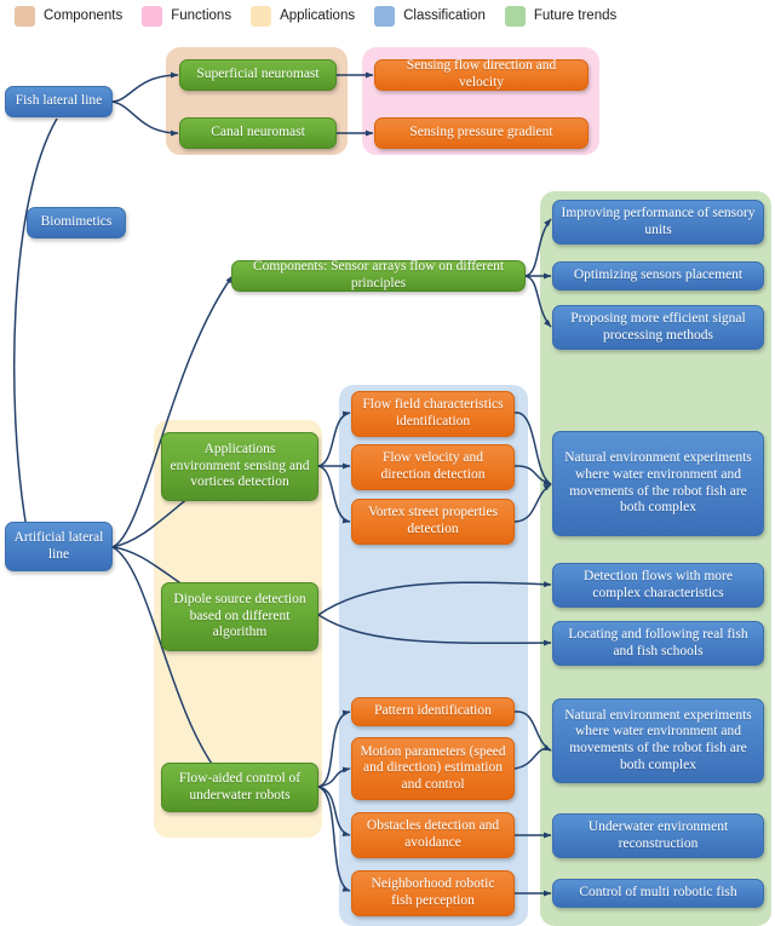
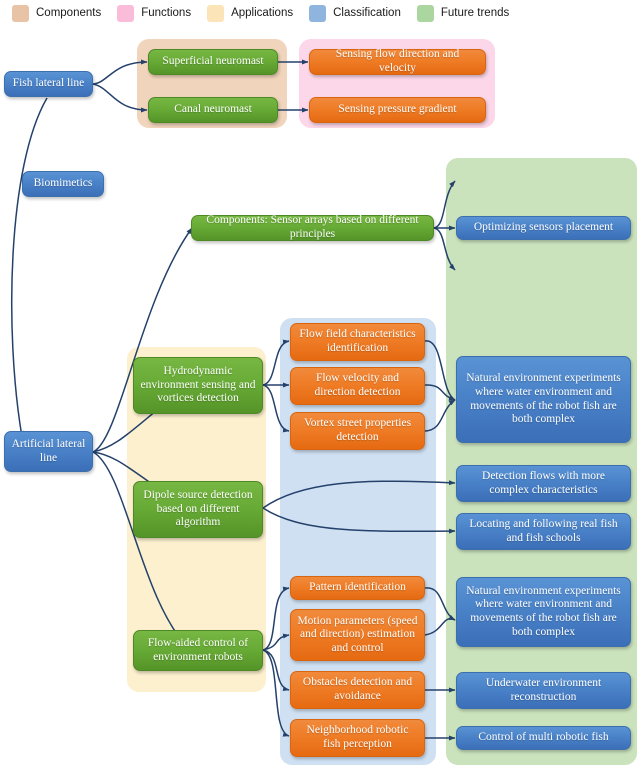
  Components
  Functions
  Applications
  Classification
  Future trends
  Fish lateral line
  Biomimetics
  Artificial lateral line
  Superficial neuromast
  Canal neuromast
  Sensing flow direction and velocity
  Sensing pressure gradient
- Components: Sensor arrays flow on different principles
+ Components: Sensor arrays based on different principles
- Applications environment sensing and vortices detection
+ Hydrodynamic environment sensing and vortices detection
  Dipole source detection based on different algorithm
- Flow-aided control of underwater robots
+ Flow-aided control of environment robots
  Flow field characteristics identification
  Flow velocity and direction detection
  Vortex street properties detection
  Pattern identification
  Motion parameters (speed and direction) estimation and control
  Obstacles detection and avoidance
  Neighborhood robotic fish perception
- Improving performance of sensory units
  Optimizing sensors placement
- Proposing more efficient signal processing methods
  Natural environment experiments where water environment and movements of the robot fish are both complex
  Detection flows with more complex characteristics
  Locating and following real fish and fish schools
  Natural environment experiments where water environment and movements of the robot fish are both complex
  Underwater environment reconstruction
  Control of multi robotic fish
